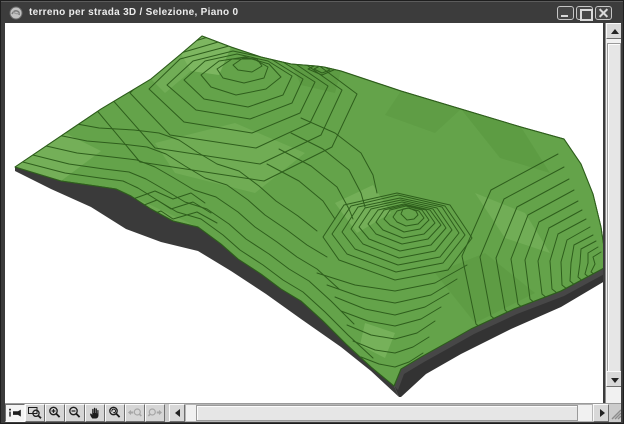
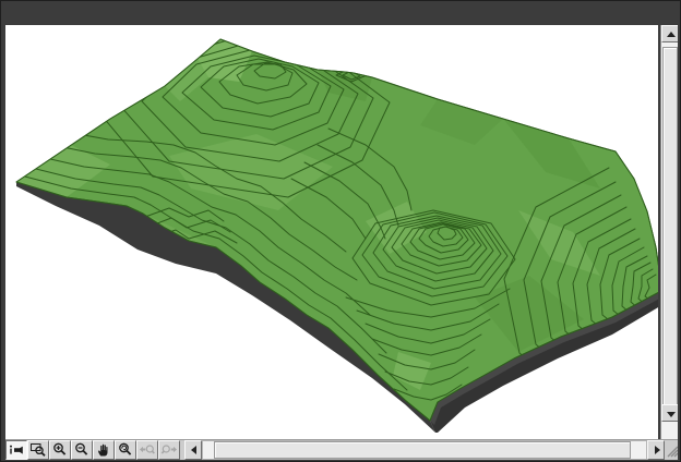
- terreno per strada 3D / Selezione, Piano 0
